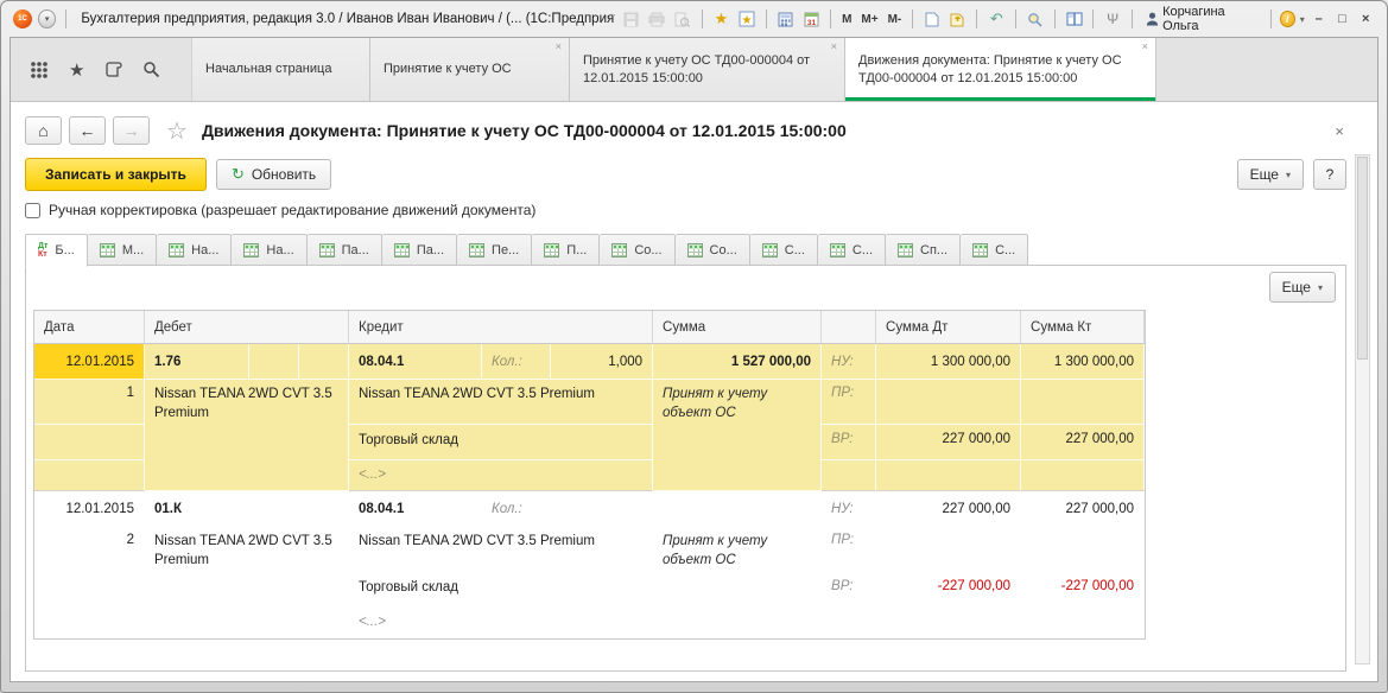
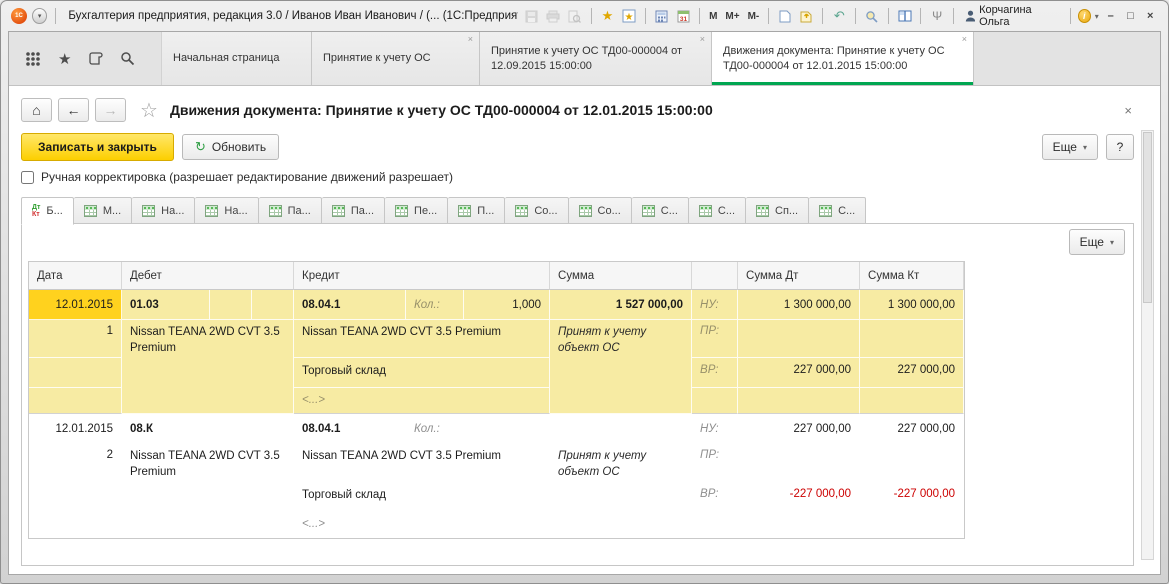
  Бухгалтерия предприятия, редакция 3.0 / Иванов Иван Иванович / (... (1С:Предприя
  ★
  ★
  M
  M+
  M-
  ↶
  Ψ
  Корчагина Ольга
  i
  ▾
  –
  □
  ×
  ★
  Начальная страница
  Принятие к учету ОС
  ×
- Принятие к учету ОС ТД00-000004 от 12.01.2015 15:00:00
+ Принятие к учету ОС ТД00-000004 от 12.09.2015 15:00:00
  ×
  Движения документа: Принятие к учету ОС ТД00-000004 от 12.01.2015 15:00:00
  ×
  ⌂
  ←
  →
  ☆
  Движения документа: Принятие к учету ОС ТД00-000004 от 12.01.2015 15:00:00
  ×
  Записать и закрыть
  ↻
  Обновить
  Еще
  ▾
  ?
- Ручная корректировка (разрешает редактирование движений документа)
+ Ручная корректировка (разрешает редактирование движений разрешает)
  Б...
  М...
  На...
  На...
  Па...
  Па...
  Пе...
  П...
  Со...
  Со...
  С...
  С...
  Сп...
  С...
  Еще
  ▾
  Дата	Дебет	Кредит	Сумма		Сумма Дт	Сумма Кт
- 12.01.2015	1.76			08.04.1	Кол.:	1,000	1 527 000,00	НУ:	1 300 000,00	1 300 000,00
+ 12.01.2015	01.03			08.04.1	Кол.:	1,000	1 527 000,00	НУ:	1 300 000,00	1 300 000,00
  1	Nissan TEANA 2WD CVT 3.5 Premium	Nissan TEANA 2WD CVT 3.5 Premium	Принят к учету объект ОС	ПР:
  	Торговый склад	ВР:	227 000,00	227 000,00
  	<...>
- 12.01.2015	01.К			08.04.1	Кол.:			НУ:	227 000,00	227 000,00
+ 12.01.2015	08.К			08.04.1	Кол.:			НУ:	227 000,00	227 000,00
  2	Nissan TEANA 2WD CVT 3.5 Premium	Nissan TEANA 2WD CVT 3.5 Premium	Принят к учету объект ОС	ПР:
  	Торговый склад	ВР:	-227 000,00	-227 000,00
  	<...>
